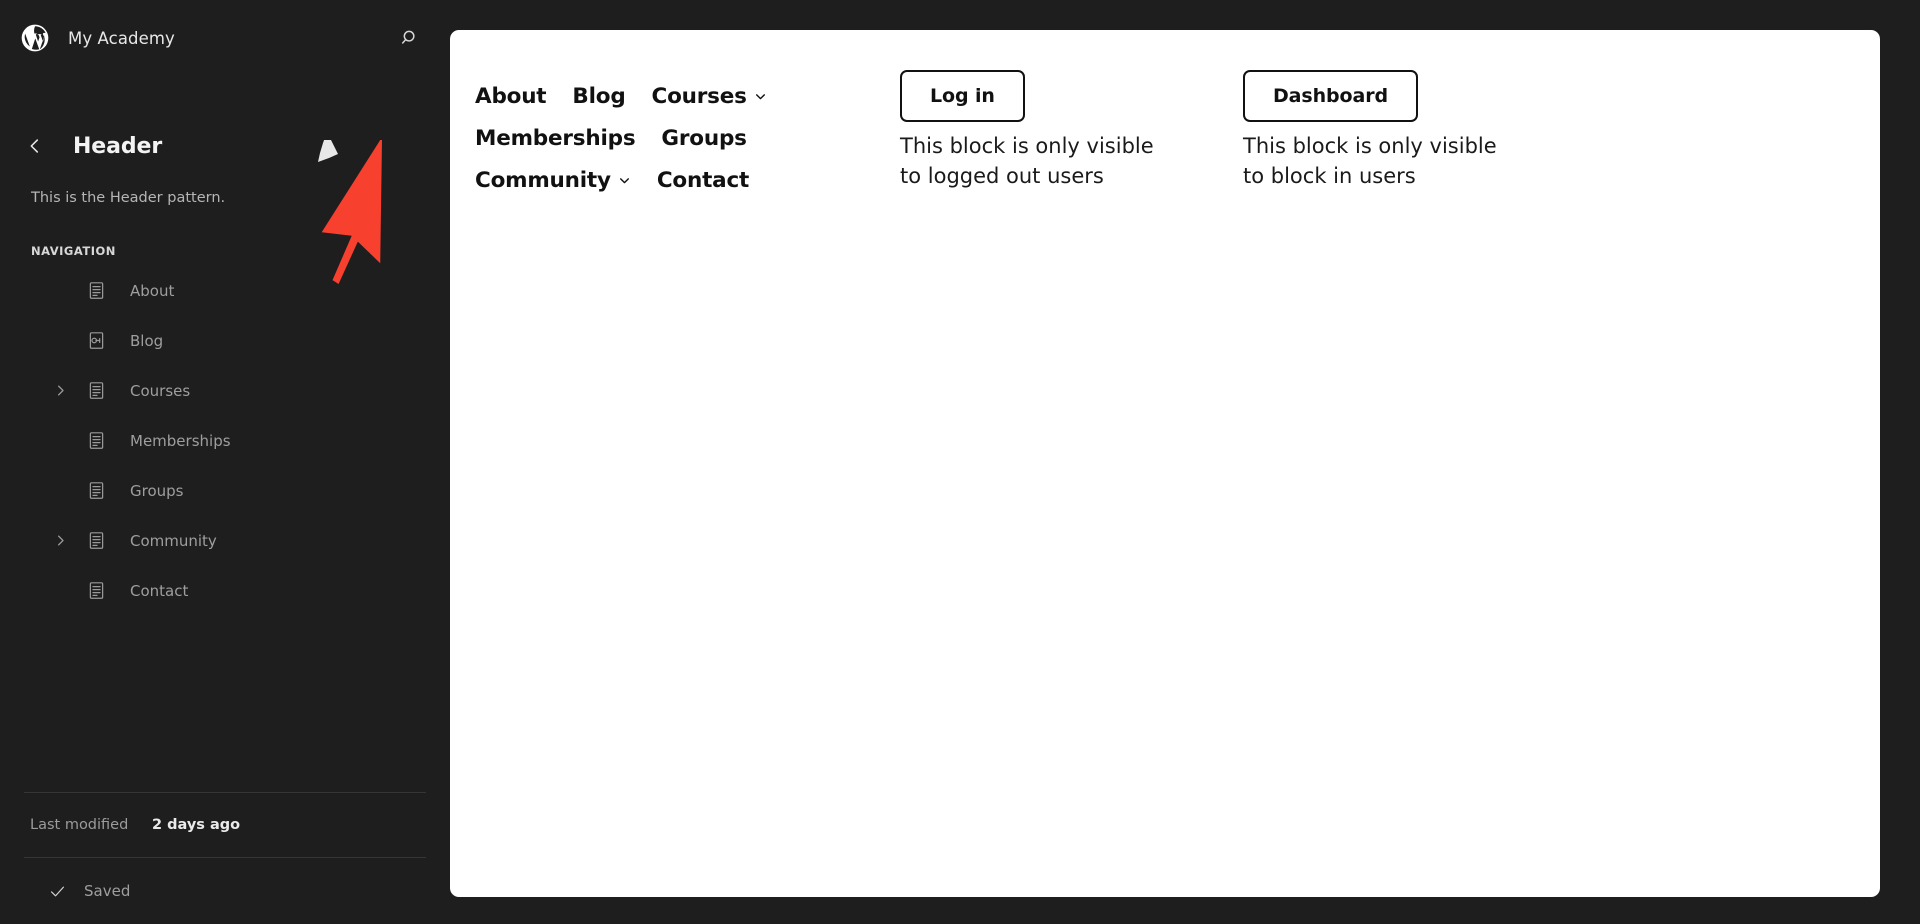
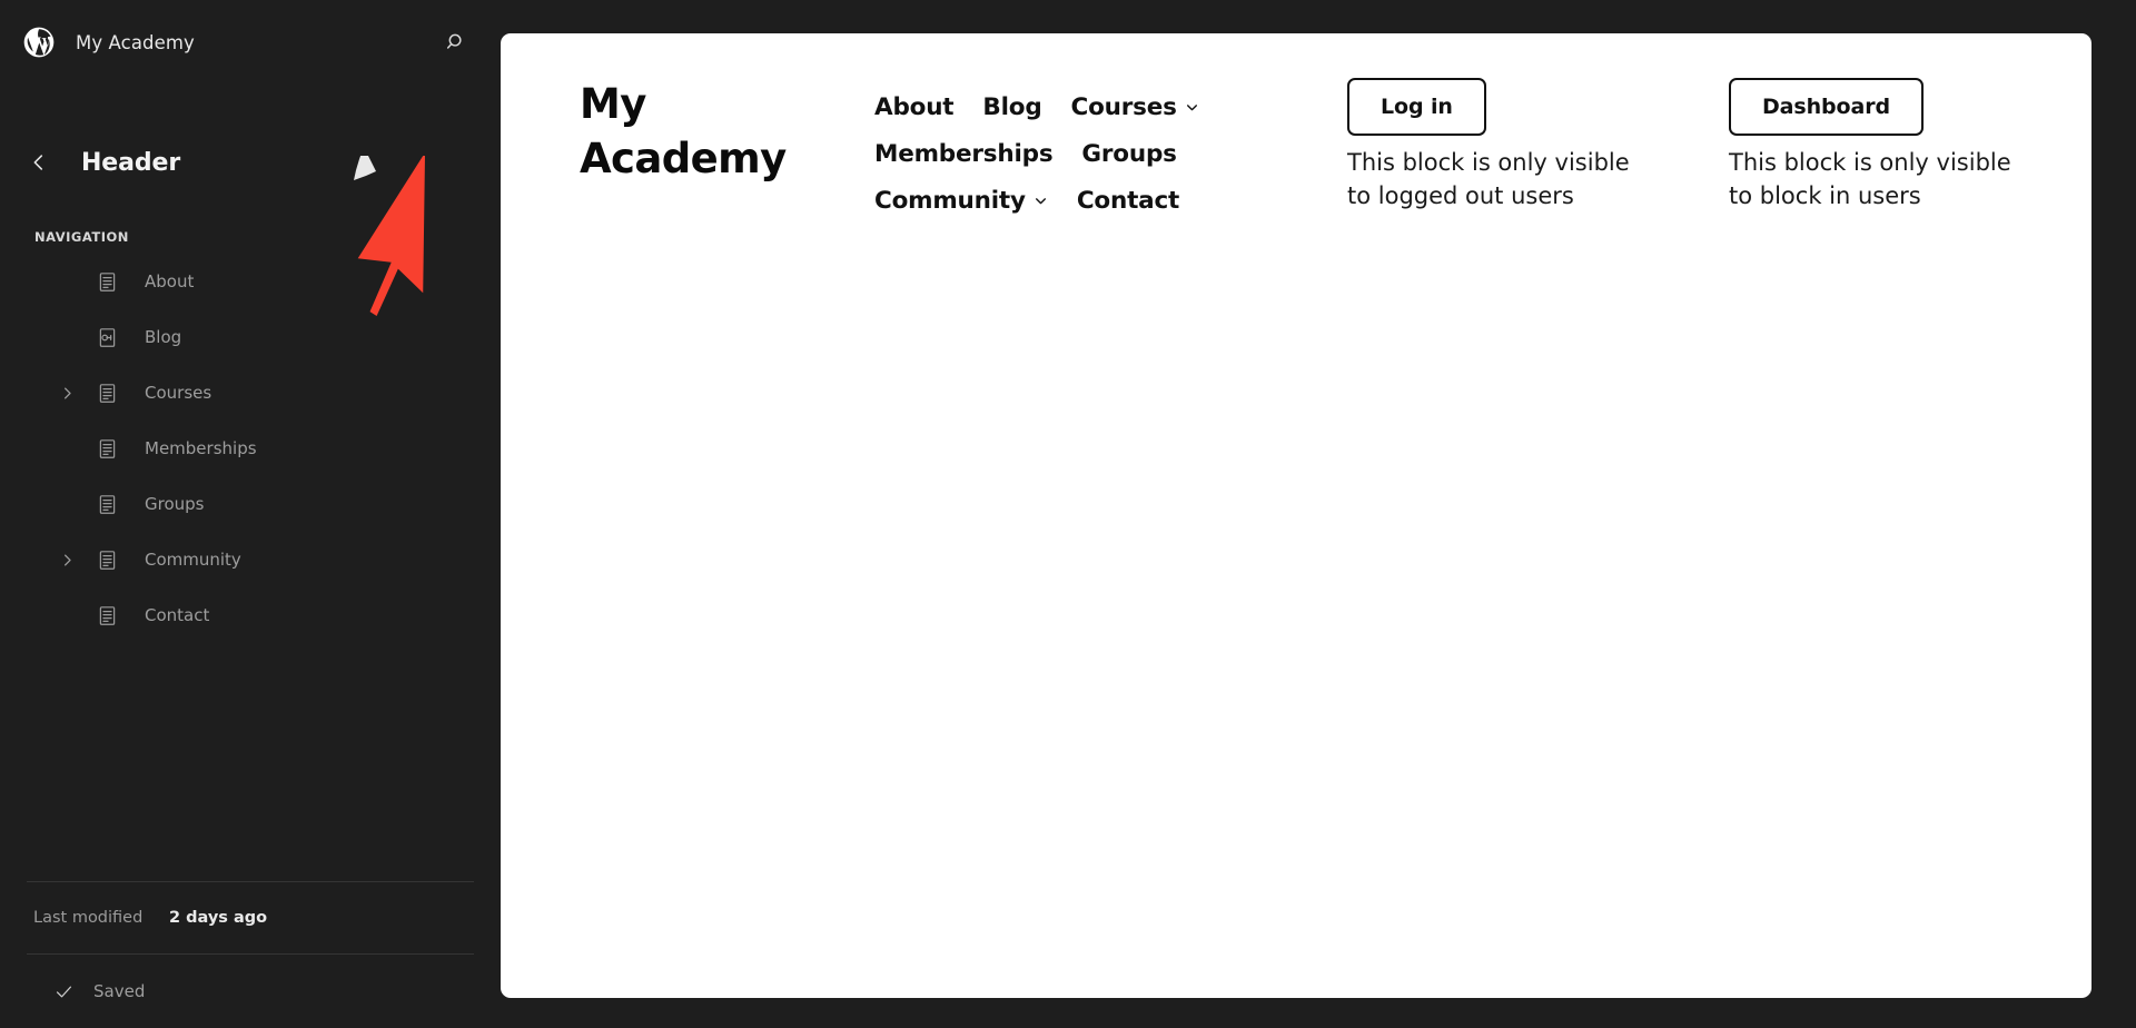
  My Academy
  Header
- This is the Header pattern.
  NAVIGATION
  About
  Blog
  Courses
  Memberships
  Groups
  Community
  Contact
  Last modified
  2 days ago
  Saved
+ My
+ Academy
  About
  Blog
  Courses
  Memberships
  Groups
  Community
  Contact
  Log in
  This block is only visible to logged out users
  Dashboard
  This block is only visible to block in users
